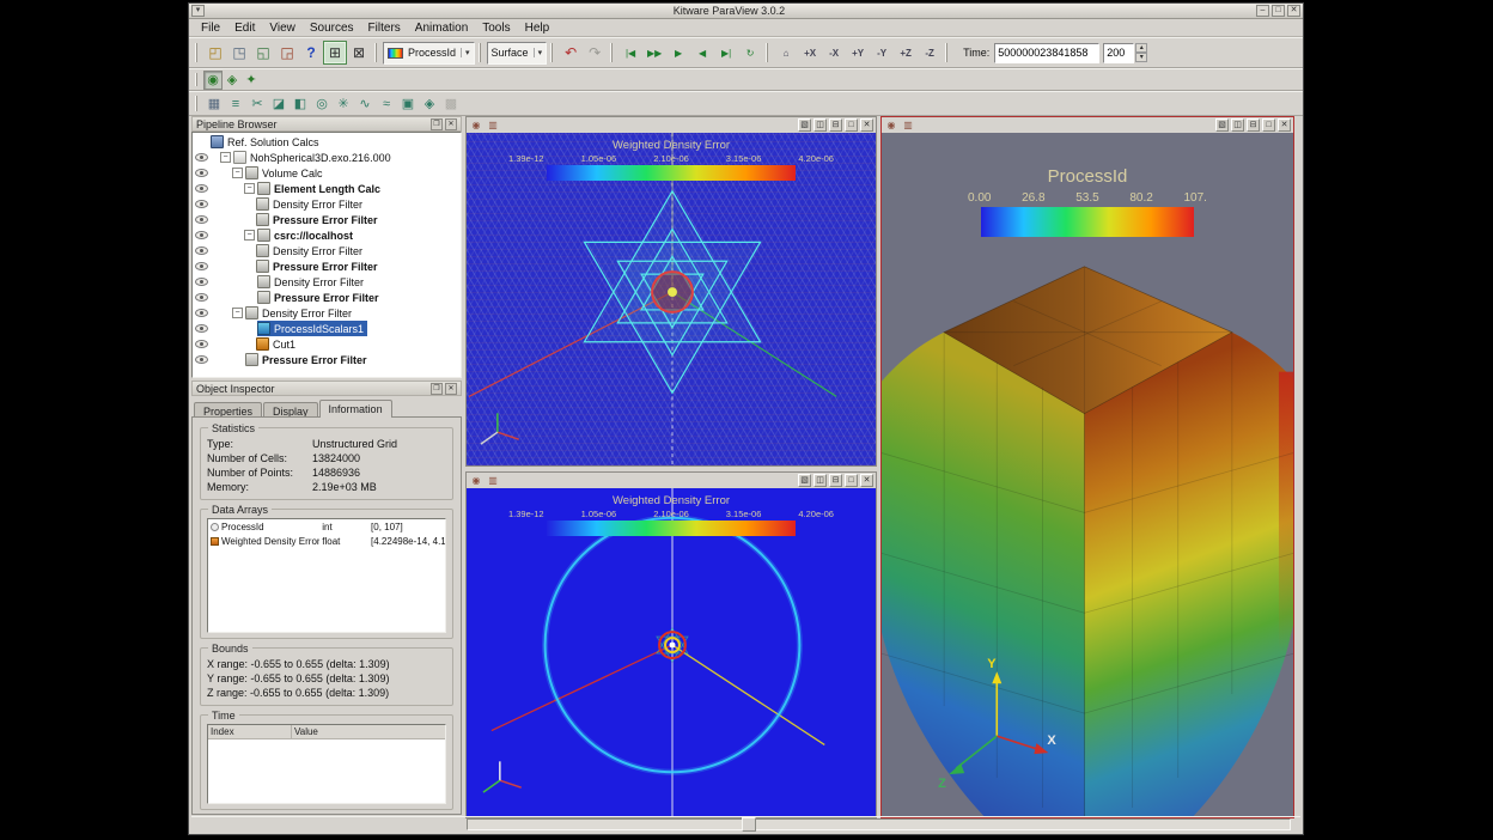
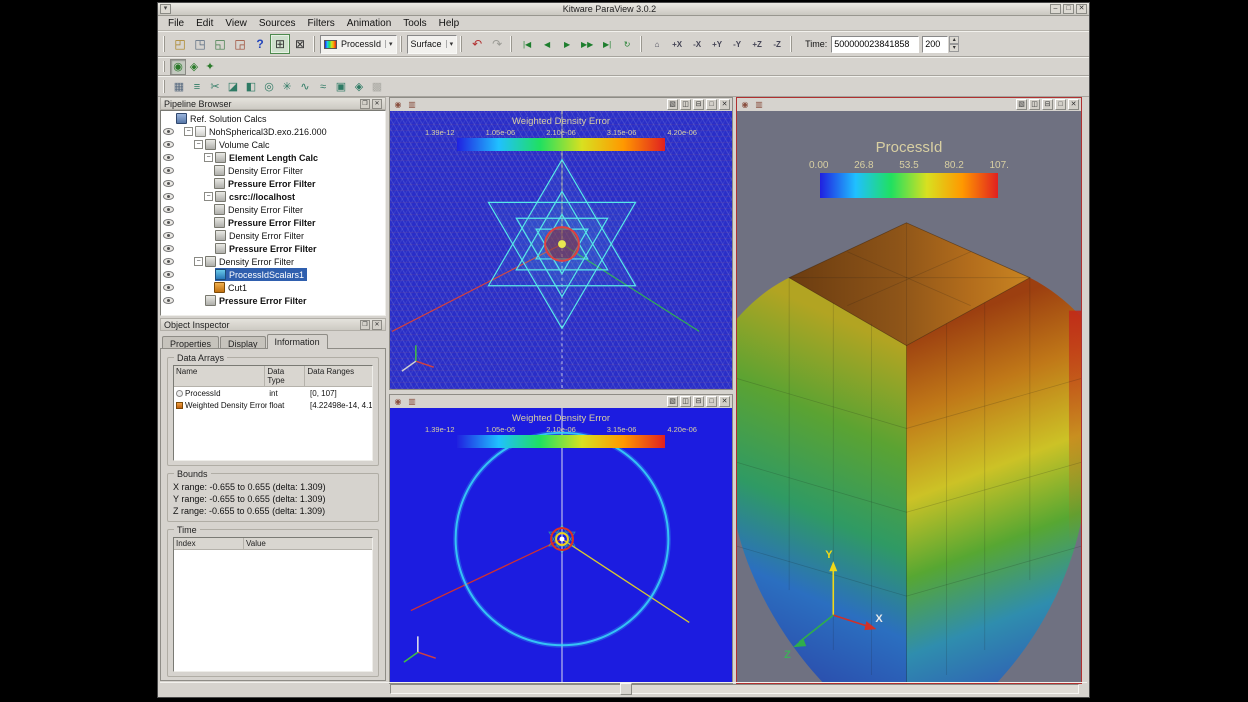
  Kitware ParaView 3.0.2
  File
  Edit
  View
  Sources
  Filters
  Animation
  Tools
  Help
  ◰
  ◳
  ◱
  ◲
  ?
  ⊞
  ⊠
  ProcessId
  Surface
  ↶
  ↷
  |◀
- ▶▶
+ ◀
  ▶
- ◀
+ ▶▶
  ▶|
  ↻
  ⌂
  +X
  -X
  +Y
  -Y
  +Z
  -Z
  Time:
  500000023841858
  200
  ◉
  ◈
  ✦
  ▦
  ≡
  ✂
  ◪
  ◧
  ◎
  ✳
  ∿
  ≈
  ▣
  ◈
  ▩
  Pipeline Browser
  Ref. Solution Calcs
  NohSpherical3D.exo.216.000
  Volume Calc
  Element Length Calc
  Density Error Filter
  Pressure Error Filter
  csrc://localhost
  Density Error Filter
  Pressure Error Filter
  Density Error Filter
  Pressure Error Filter
  Density Error Filter
  ProcessIdScalars1
  Cut1
  Pressure Error Filter
  Object Inspector
  Properties
  Display
  Information
- Statistics
- Type:
- Unstructured Grid
- Number of Cells:
- 13824000
- Number of Points:
- 14886936
- Memory:
- 2.19e+03 MB
  Data Arrays
+ Name
+ Data Type
+ Data Ranges
  ProcessId
  int
  [0, 107]
  Weighted Density Error
  float
  [4.22498e-14, 4.1
  Bounds
  X range: -0.655 to 0.655 (delta: 1.309)
  Y range: -0.655 to 0.655 (delta: 1.309)
  Z range: -0.655 to 0.655 (delta: 1.309)
  Time
  Index
  Value
  ◉
  ▥
  Weighted Density Error
  1.39e-12
  1.05e-06
  2.10e-06
  3.15e-06
  4.20e-06
  ◉
  ▥
  Weighted Density Error
  1.39e-12
  1.05e-06
  2.10e-06
  3.15e-06
  4.20e-06
  ◉
  ▥
  ProcessId
  0.00
  26.8
  53.5
  80.2
  107.
  Y
  X
  Z
